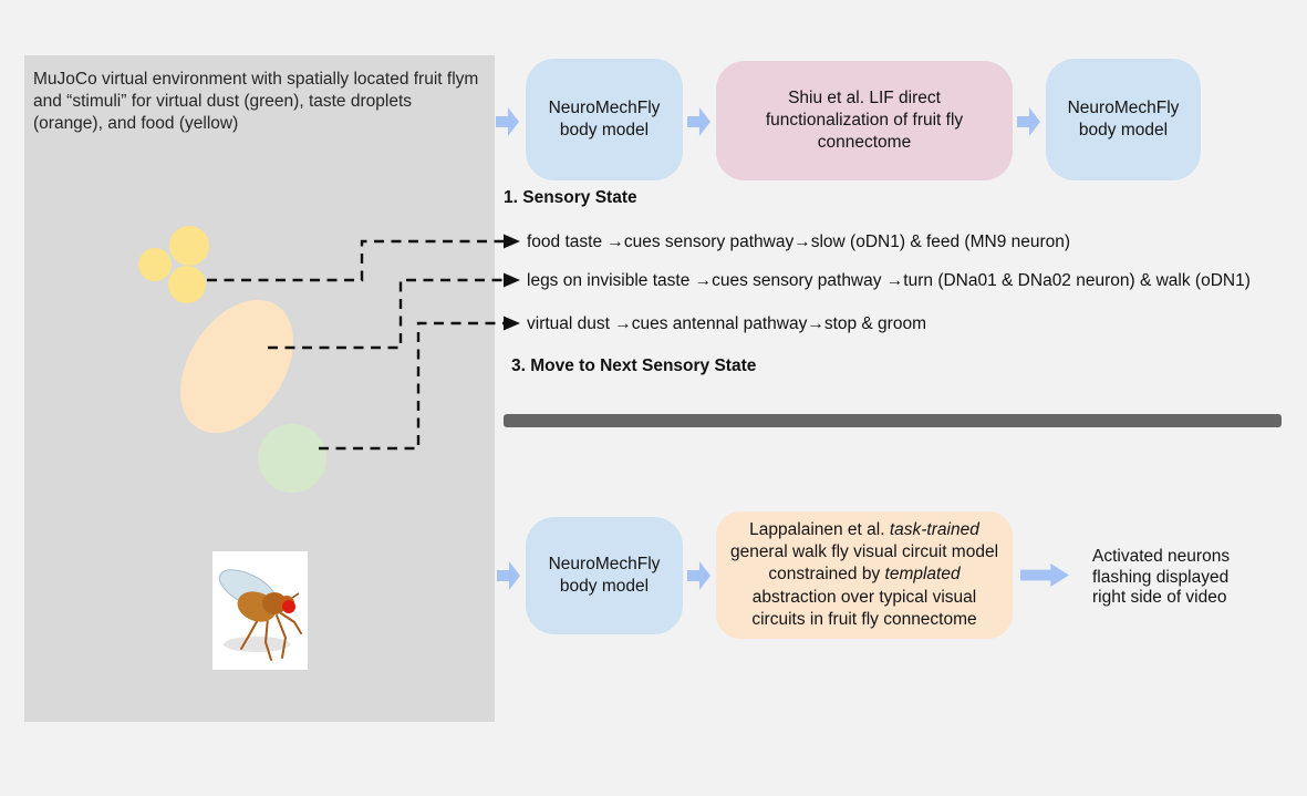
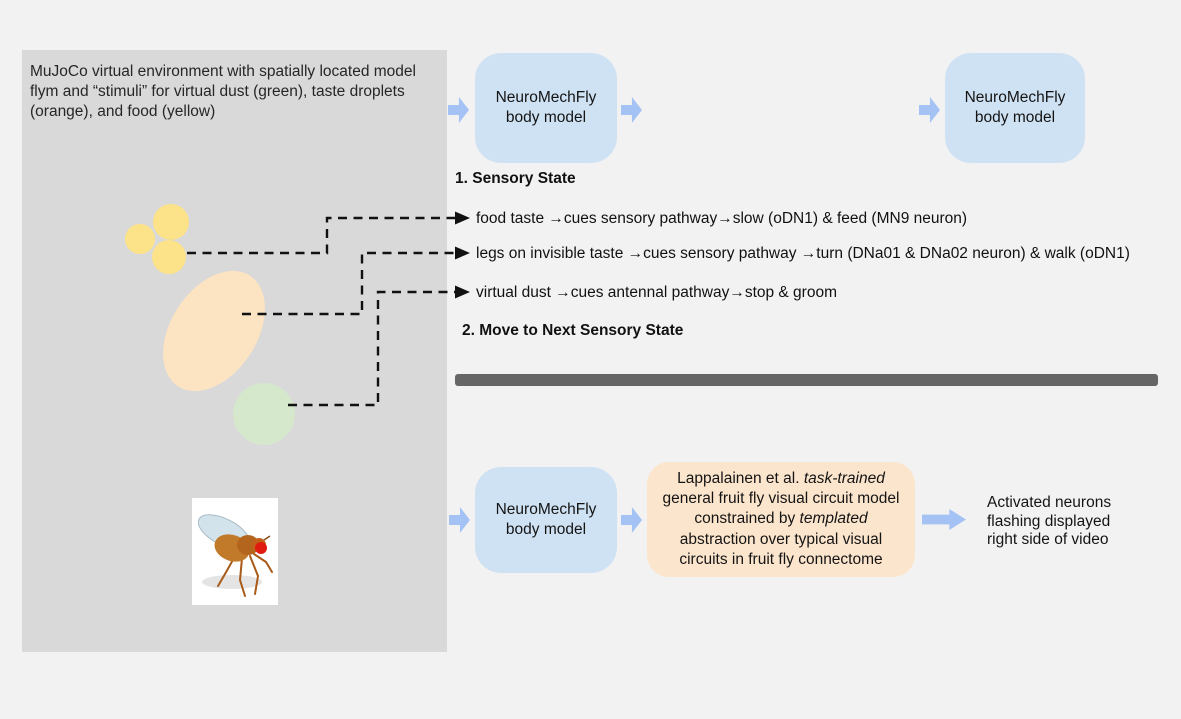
- MuJoCo virtual environment with spatially located fruit flym and “stimuli” for virtual dust (green), taste droplets (orange), and food (yellow)
+ MuJoCo virtual environment with spatially located model flym and “stimuli” for virtual dust (green), taste droplets (orange), and food (yellow)
  NeuroMechFly body model
- Shiu et al. LIF direct functionalization of fruit fly connectome
  NeuroMechFly body model
  1. Sensory State
  food taste →cues sensory pathway→slow (oDN1) & feed (MN9 neuron)
  legs on invisible taste →cues sensory pathway →turn (DNa01 & DNa02 neuron) & walk (oDN1)
  virtual dust →cues antennal pathway→stop & groom
- 3. Move to Next Sensory State
+ 2. Move to Next Sensory State
  NeuroMechFly body model
- Lappalainen et al. task-trained general walk fly visual circuit model constrained by templated abstraction over typical visual circuits in fruit fly connectome
+ Lappalainen et al. task-trained general fruit fly visual circuit model constrained by templated abstraction over typical visual circuits in fruit fly connectome
  Activated neurons
  flashing displayed
  right side of video
